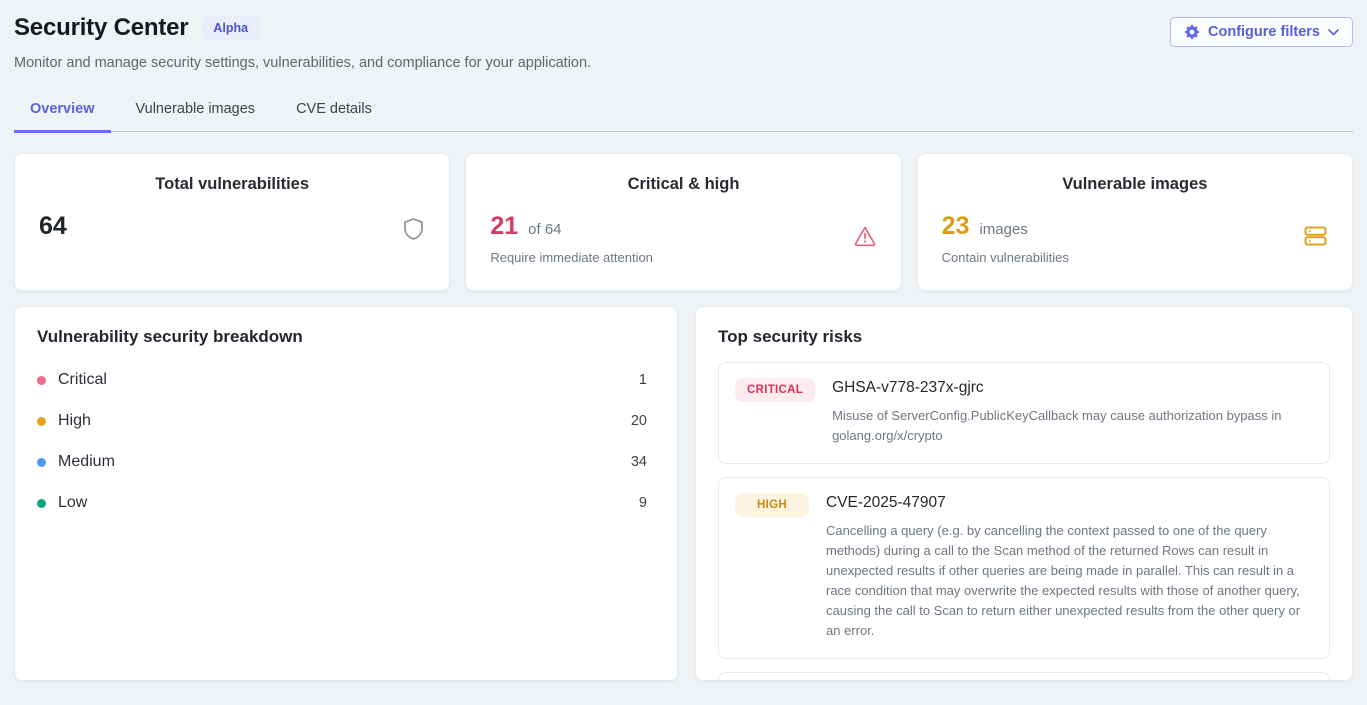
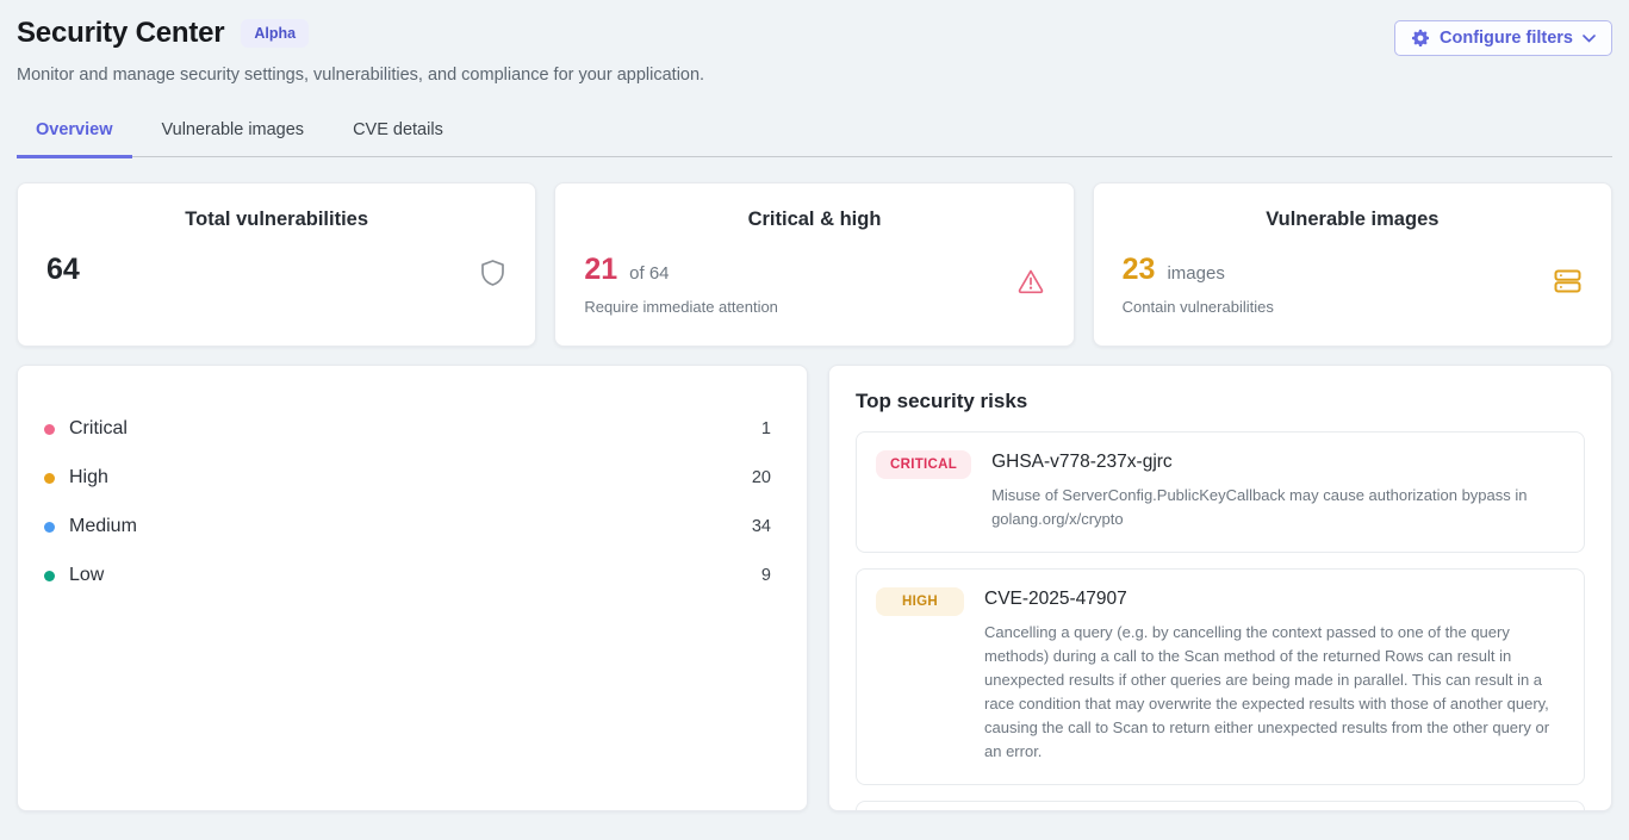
  Security Center
  Alpha
  Monitor and manage security settings, vulnerabilities, and compliance for your application.
  Configure filters
  Overview
  Vulnerable images
  CVE details
  Total vulnerabilities
  64
  Critical & high
  21
  of 64
  Require immediate attention
  Vulnerable images
  23
  images
  Contain vulnerabilities
- Vulnerability security breakdown
  Critical
  1
  High
  20
  Medium
  34
  Low
  9
  Top security risks
  CRITICAL
  GHSA-v778-237x-gjrc
  Misuse of ServerConfig.PublicKeyCallback may cause authorization bypass in golang.org/x/crypto
  HIGH
  CVE-2025-47907
  Cancelling a query (e.g. by cancelling the context passed to one of the query methods) during a call to the Scan method of the returned Rows can result in unexpected results if other queries are being made in parallel. This can result in a race condition that may overwrite the expected results with those of another query, causing the call to Scan to return either unexpected results from the other query or an error.
